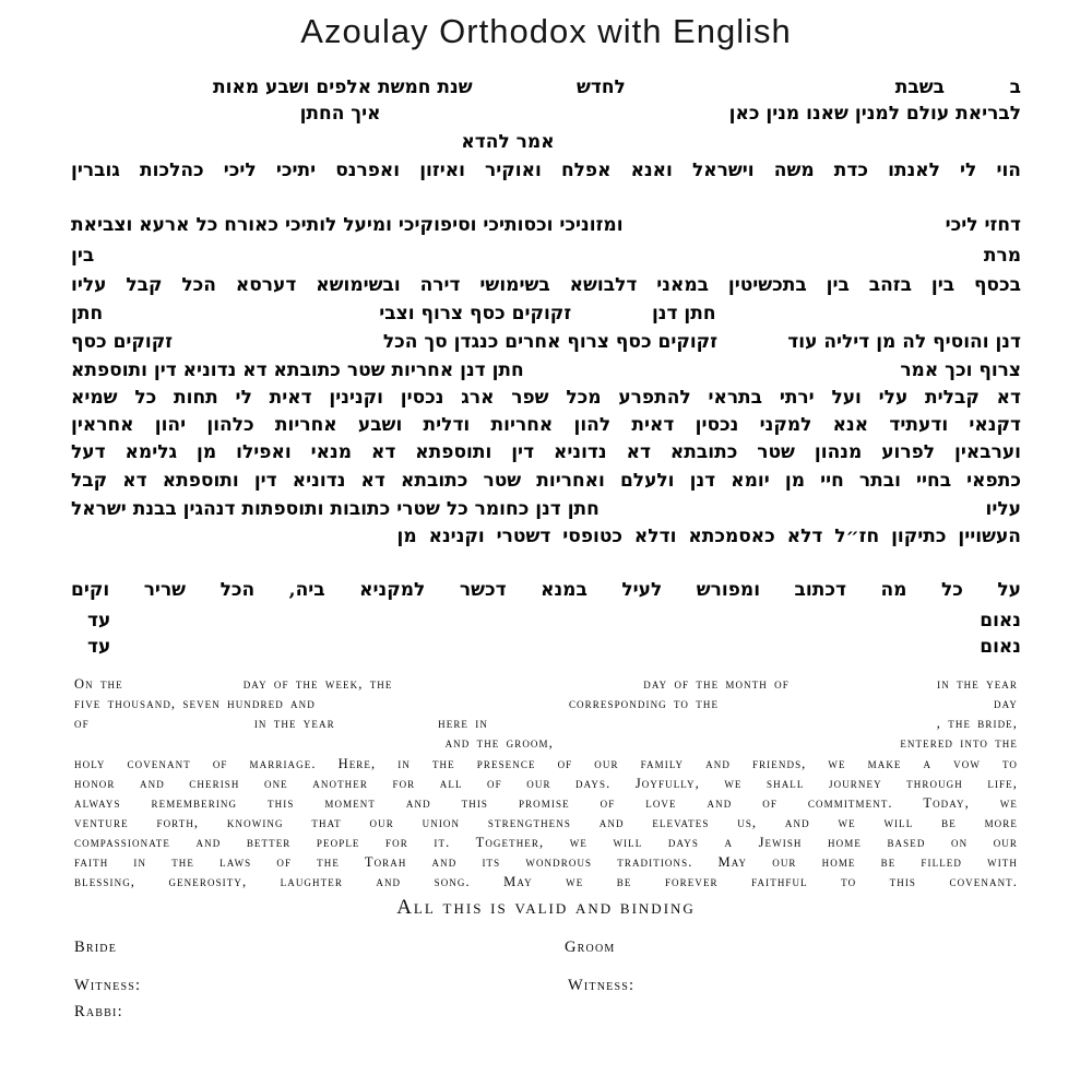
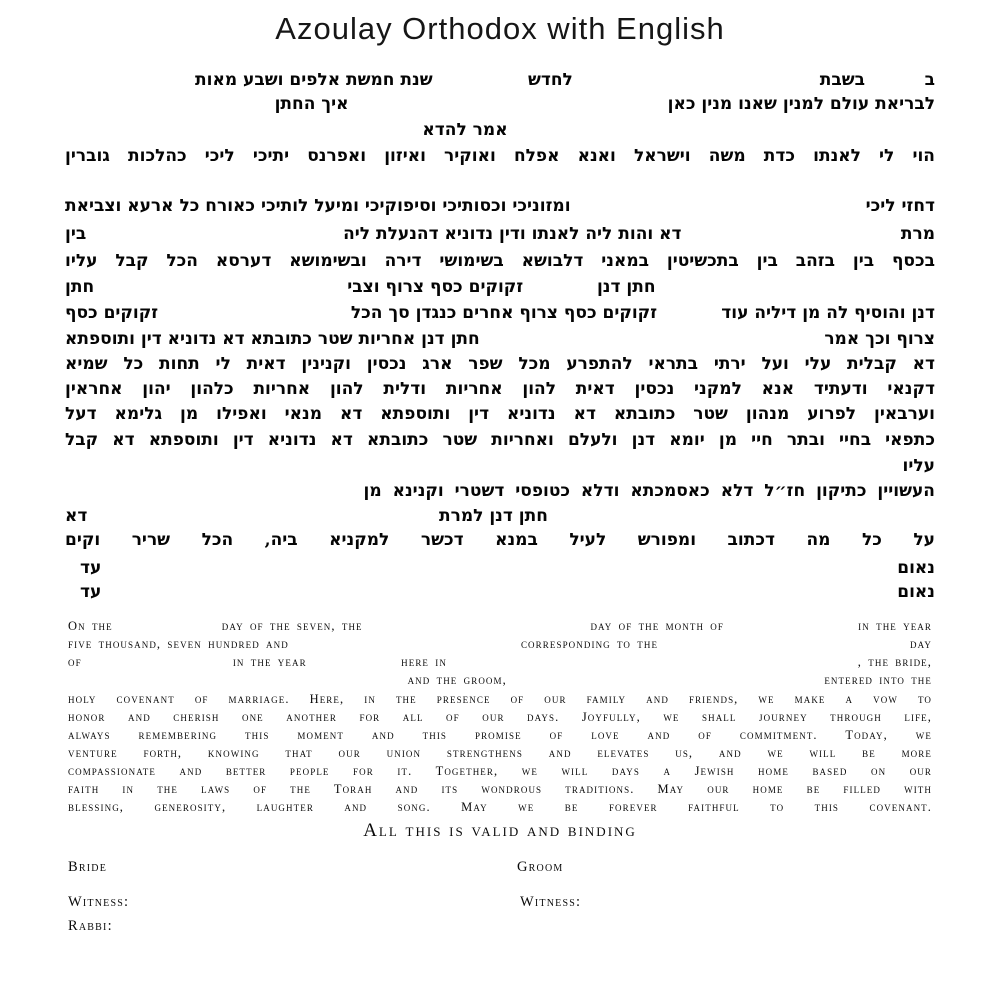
  Azoulay Orthodox with English
  ב
  בשבת
  לחדש
  שנת חמשת אלפים ושבע מאות
  לבריאת עולם למנין שאנו מנין כאן
  איך החתן
  אמר להדא
  הוי לי לאנתו כדת משה וישראל ואנא אפלח ואוקיר ואיזון ואפרנס יתיכי ליכי כהלכות גוברין
  דחזי ליכי
  ומזוניכי וכסותיכי וסיפוקיכי ומיעל לותיכי כאורח כל ארעא וצביאת
  מרת
+ דא והות ליה לאנתו ודין נדוניא דהנעלת ליה
  בין
  בכסף בין בזהב בין בתכשיטין במאני דלבושא בשימושי דירה ובשימושא דערסא הכל קבל עליו
  חתן דנן
  זקוקים כסף צרוף וצבי
  חתן
  דנן והוסיף לה מן דיליה עוד
  זקוקים כסף צרוף אחרים כנגדן סך הכל
  זקוקים כסף
  צרוף וכך אמר
  חתן דנן אחריות שטר כתובתא דא נדוניא דין ותוספתא
  דא קבלית עלי ועל ירתי בתראי להתפרע מכל שפר ארג נכסין וקנינין דאית לי תחות כל שמיא
- דקנאי ודעתיד אנא למקני נכסין דאית להון אחריות ודלית ושבע אחריות כלהון יהון אחראין
+ דקנאי ודעתיד אנא למקני נכסין דאית להון אחריות ודלית להון אחריות כלהון יהון אחראין
  וערבאין לפרוע מנהון שטר כתובתא דא נדוניא דין ותוספתא דא מנאי ואפילו מן גלימא דעל
  כתפאי בחיי ובתר חיי מן יומא דנן ולעלם ואחריות שטר כתובתא דא נדוניא דין ותוספתא דא קבל
  עליו
- חתן דנן כחומר כל שטרי כתובות ותוספתות דנהגין בבנת ישראל
  העשויין כתיקון חז״ל דלא כאסמכתא ודלא כטופסי דשטרי וקנינא מן
+ חתן דנן למרת
+ דא
  על כל מה דכתוב ומפורש לעיל במנא דכשר למקניא ביה, הכל שריר וקים
  נאום
  עד
  נאום
  עד
  On the
- day of the week, the
+ day of the seven, the
  day of the month of
  in the year
  five thousand, seven hundred and
  corresponding to the
  day
  of
  in the year
  here in
  , the bride,
  and the groom,
  entered into the
  holy covenant of marriage. Here, in the presence of our family and friends, we make a vow to
  honor and cherish one another for all of our days. Joyfully, we shall journey through life,
  always remembering this moment and this promise of love and of commitment. Today, we
  venture forth, knowing that our union strengthens and elevates us, and we will be more
  compassionate and better people for it. Together, we will days a Jewish home based on our
  faith in the laws of the Torah and its wondrous traditions. May our home be filled with
  blessing, generosity, laughter and song. May we be forever faithful to this covenant.
  All this is valid and binding
  Bride
  Groom
  Witness:
  Witness:
  Rabbi:
